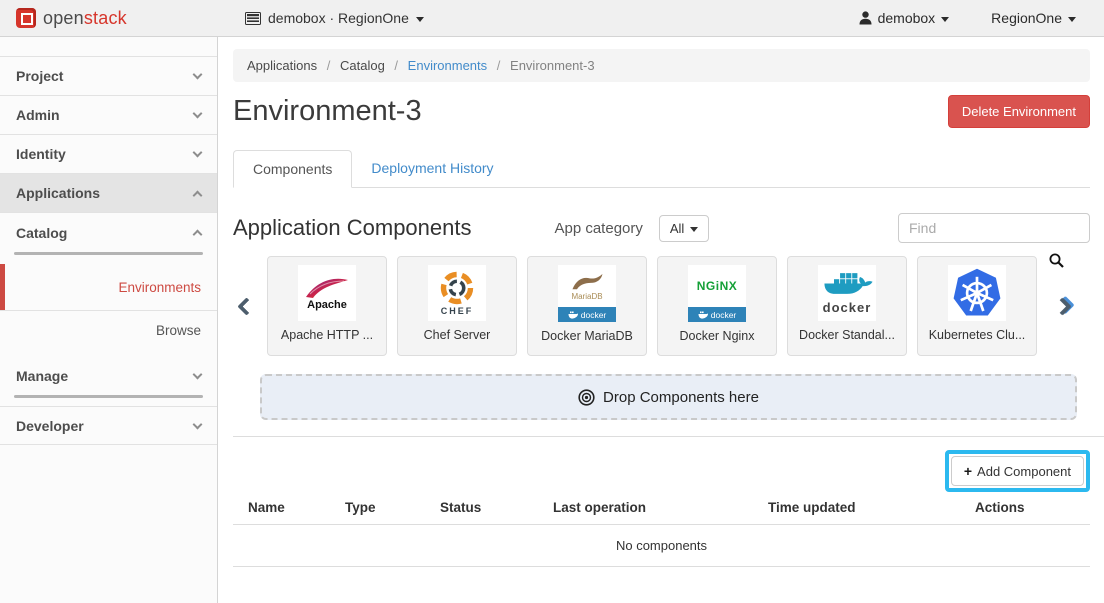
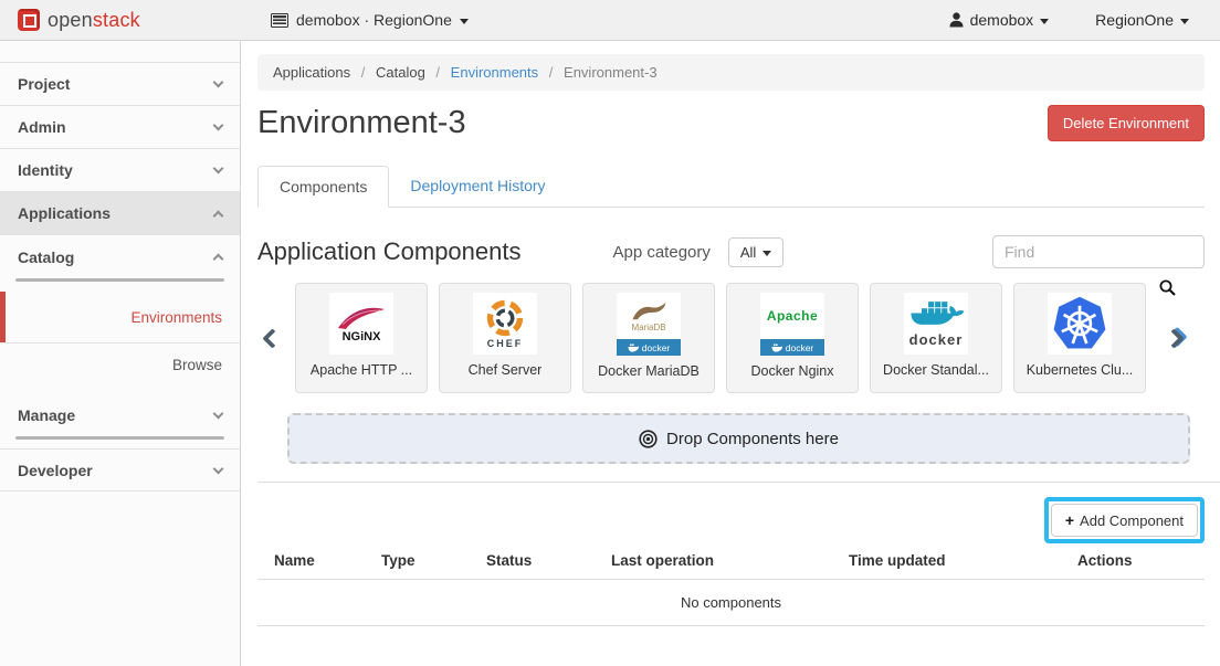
  openstack
  demobox · RegionOne
  demobox
  RegionOne
  Project
  Admin
  Identity
  Applications
  Catalog
  Environments
  Browse
  Manage
  Developer
  Applications / Catalog / Environments / Environment-3
  Environment-3
  Delete Environment
  Components
  Deployment History
  Application Components
  App category
  All
  Find
- Apache
+ NGiNX
  Apache HTTP ...
  CHEF
  Chef Server
  MariaDB
  docker
  Docker MariaDB
- NGiNX
+ Apache
  docker
  Docker Nginx
  docker
  Docker Standal...
  Kubernetes Clu...
  Drop Components here
  +
  Add Component
  Name
  Type
  Status
  Last operation
  Time updated
  Actions
  No components
